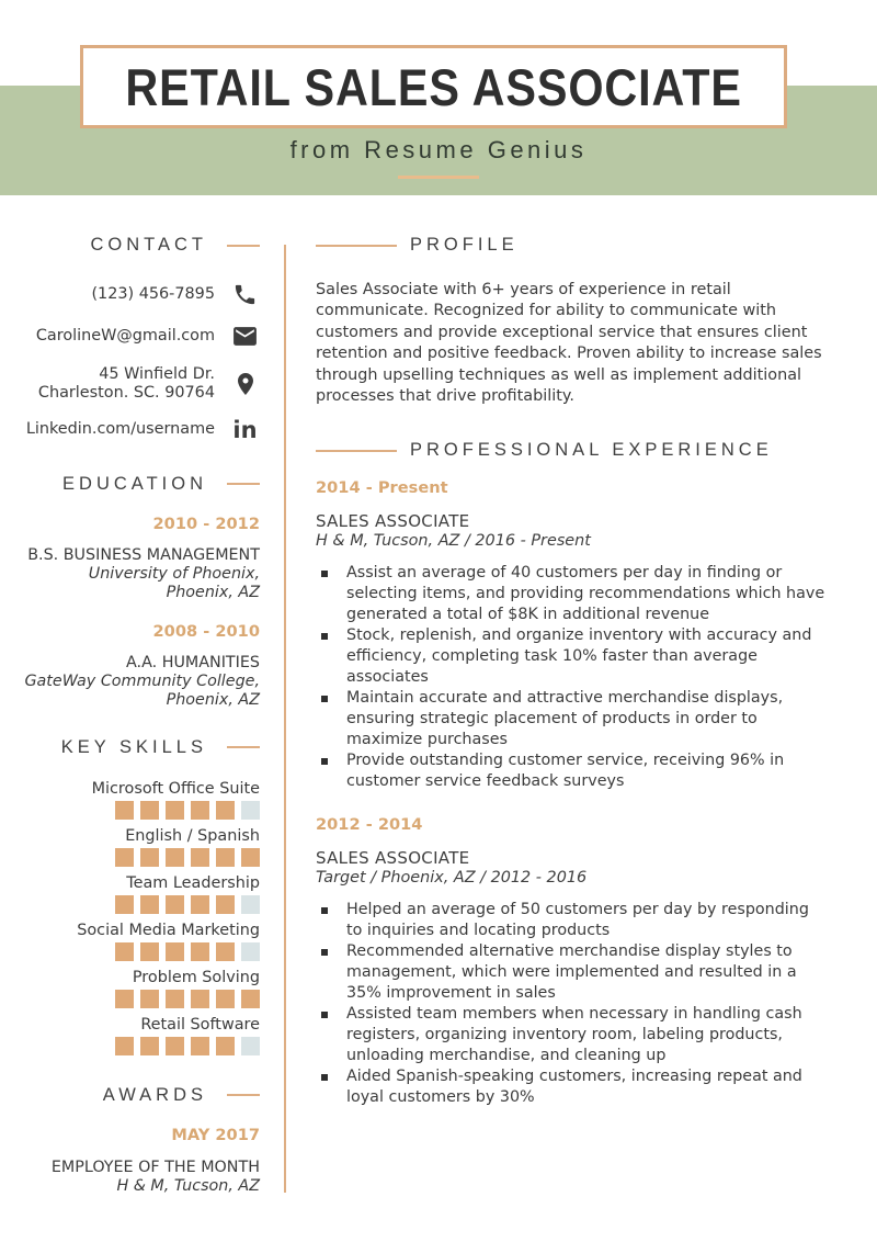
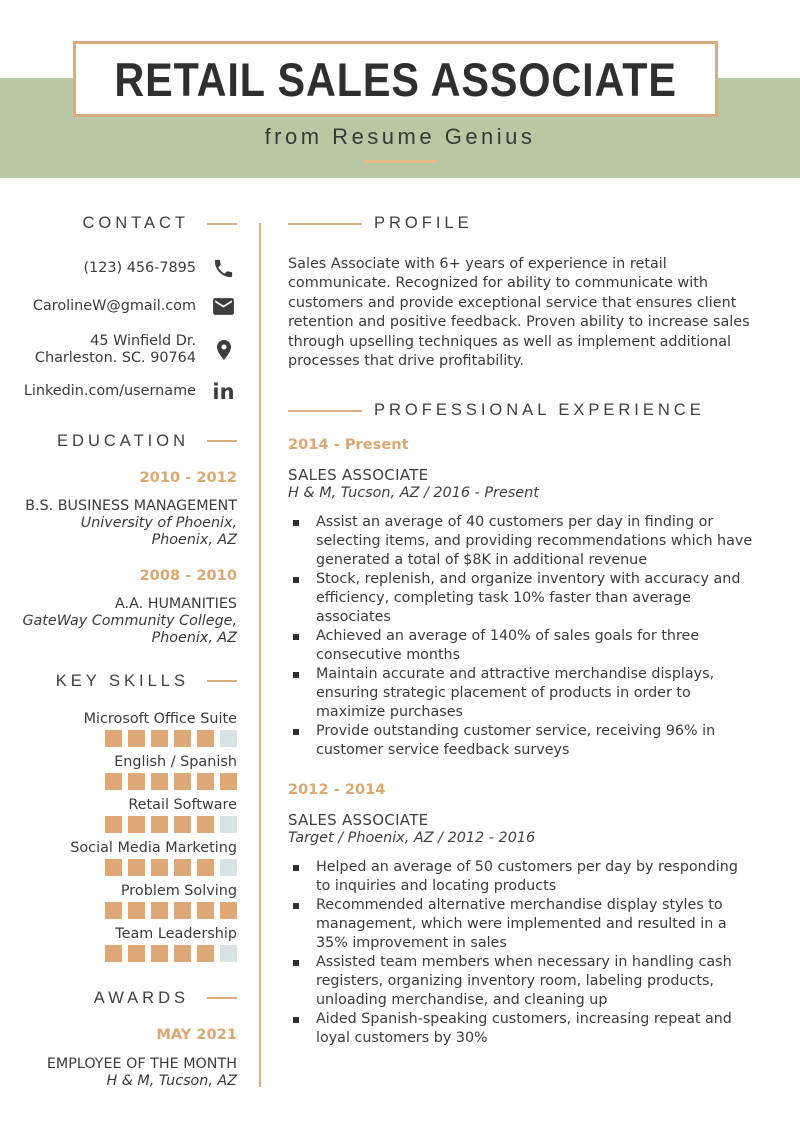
  RETAIL SALES ASSOCIATE
  from Resume Genius
  CONTACT
  (123) 456-7895
  CarolineW@gmail.com
  45 Winfield Dr.
  Charleston. SC. 90764
  Linkedin.com/username
  in
  EDUCATION
  2010 - 2012
  B.S. BUSINESS MANAGEMENT
  University of Phoenix,
  Phoenix, AZ
  2008 - 2010
  A.A. HUMANITIES
  GateWay Community College,
  Phoenix, AZ
  KEY SKILLS
  Microsoft Office Suite
  English / Spanish
- Team Leadership
+ Retail Software
  Social Media Marketing
  Problem Solving
- Retail Software
+ Team Leadership
  AWARDS
- MAY 2017
+ MAY 2021
  EMPLOYEE OF THE MONTH
  H & M, Tucson, AZ
  PROFILE
  Sales Associate with 6+ years of experience in retail communicate. Recognized for ability to communicate with customers and provide exceptional service that ensures client retention and positive feedback. Proven ability to increase sales through upselling techniques as well as implement additional processes that drive profitability.
  PROFESSIONAL EXPERIENCE
  2014 - Present
  SALES ASSOCIATE
  H & M, Tucson, AZ / 2016 - Present
  Assist an average of 40 customers per day in finding or selecting items, and providing recommendations which have generated a total of $8K in additional revenue
  Stock, replenish, and organize inventory with accuracy and efficiency, completing task 10% faster than average associates
+ Achieved an average of 140% of sales goals for three consecutive months
  Maintain accurate and attractive merchandise displays, ensuring strategic placement of products in order to maximize purchases
  Provide outstanding customer service, receiving 96% in customer service feedback surveys
  2012 - 2014
  SALES ASSOCIATE
  Target / Phoenix, AZ / 2012 - 2016
  Helped an average of 50 customers per day by responding to inquiries and locating products
  Recommended alternative merchandise display styles to management, which were implemented and resulted in a 35% improvement in sales
  Assisted team members when necessary in handling cash registers, organizing inventory room, labeling products, unloading merchandise, and cleaning up
  Aided Spanish-speaking customers, increasing repeat and loyal customers by 30%
